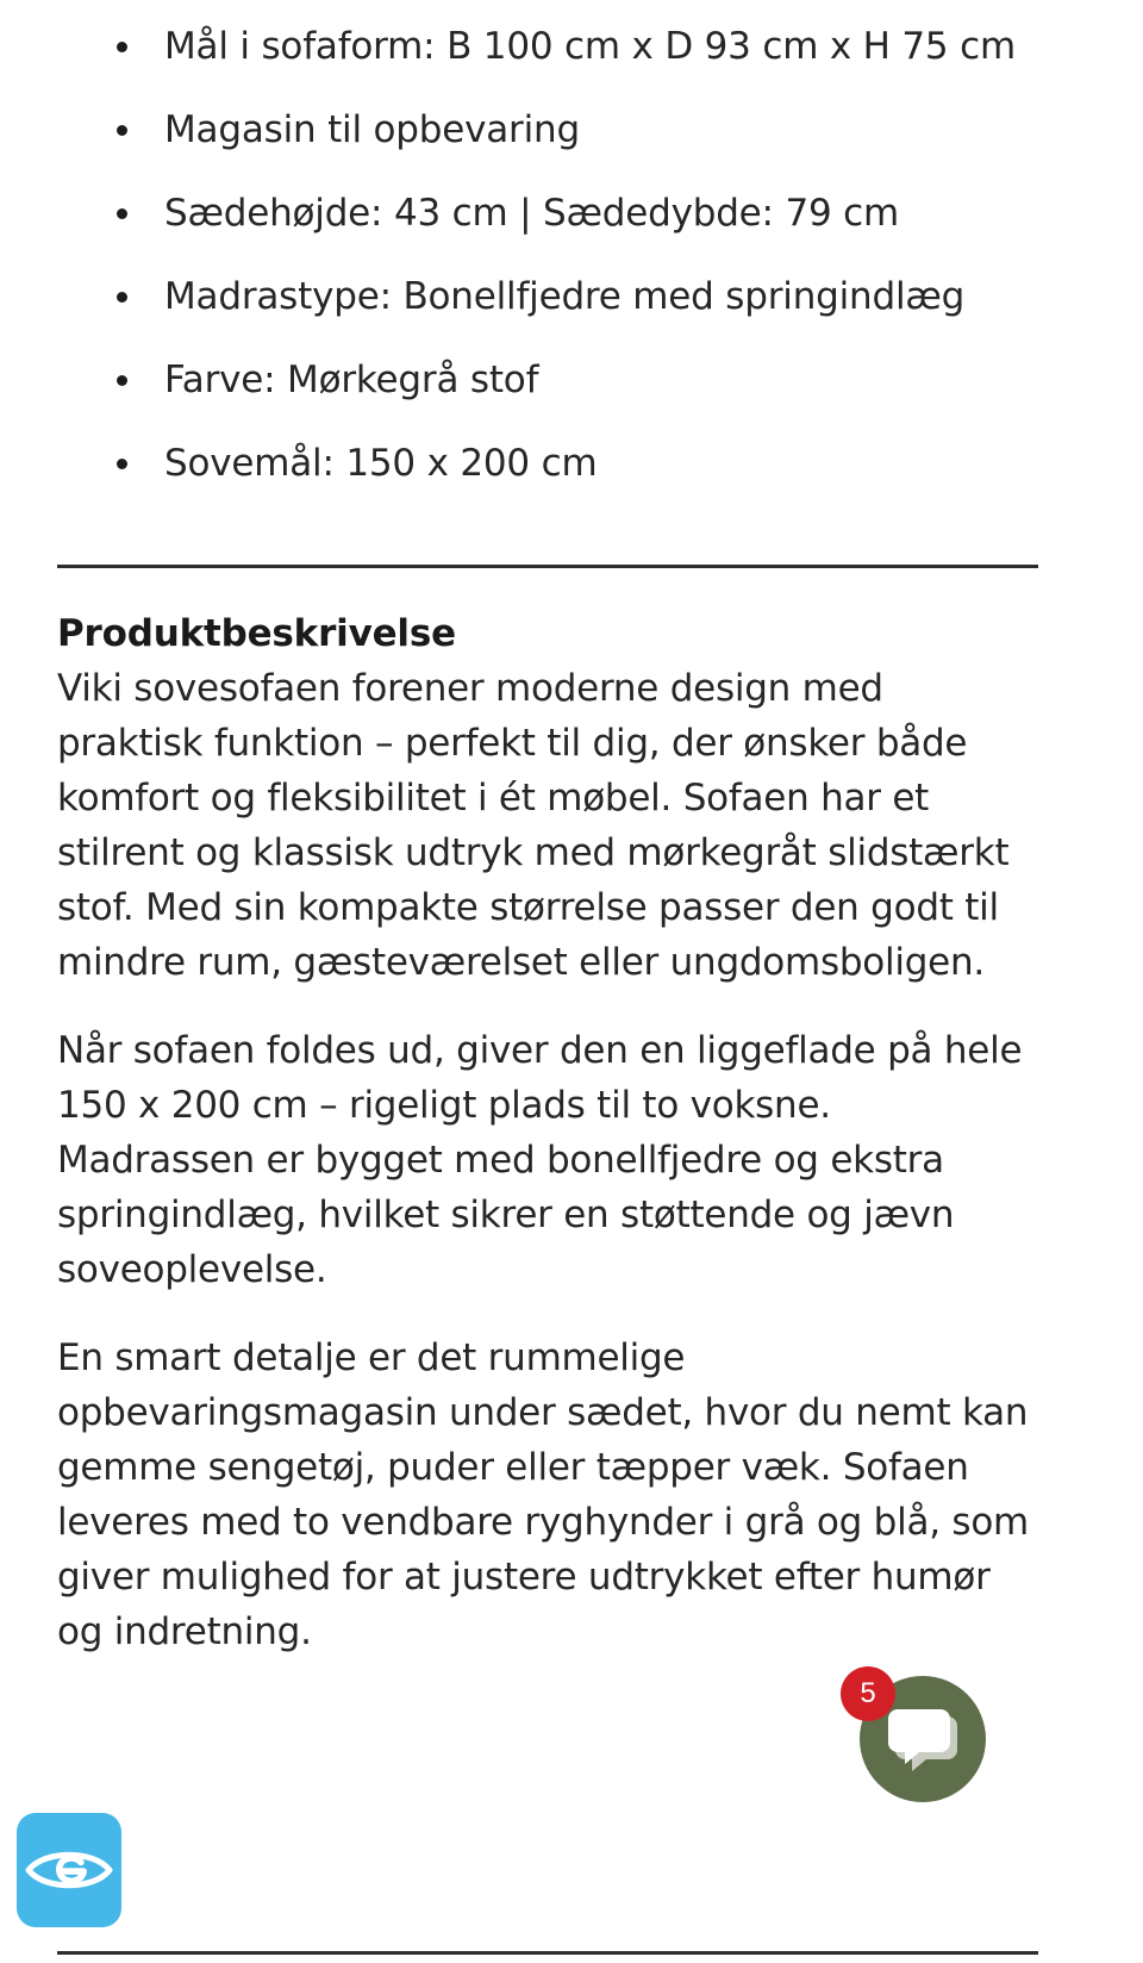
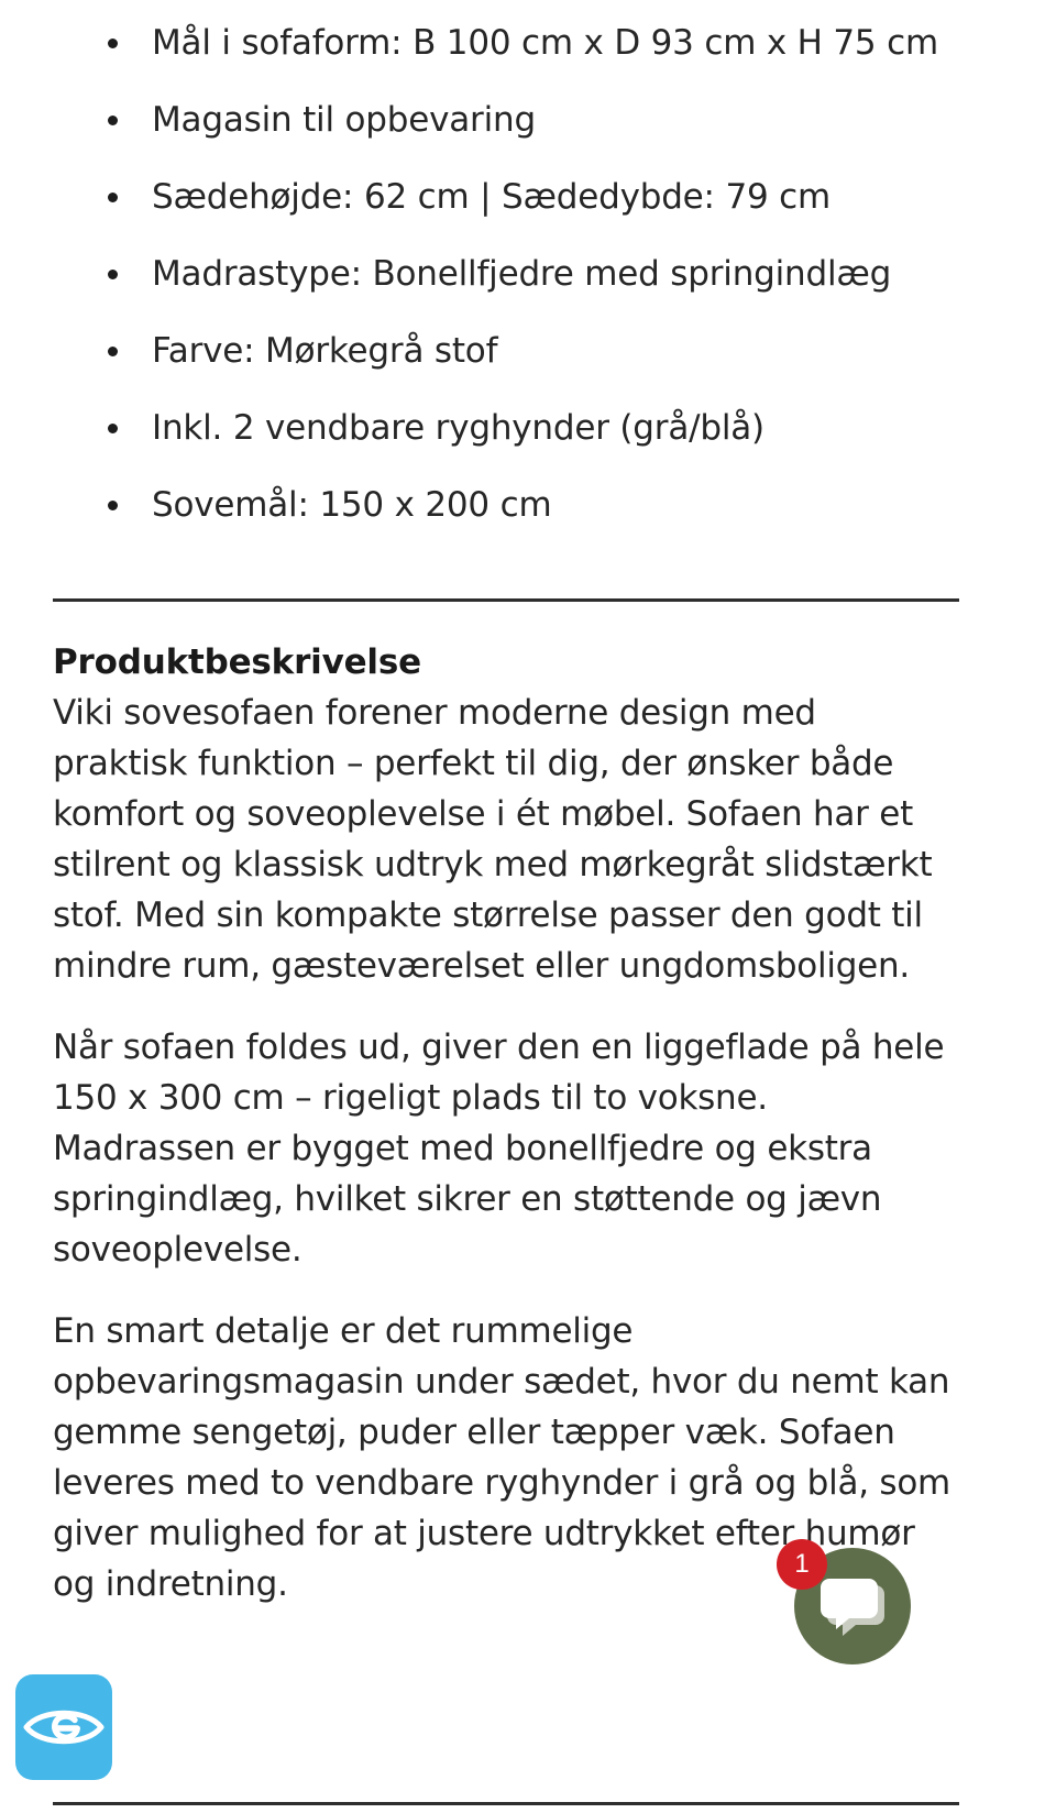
  Mål i sofaform: B 100 cm x D 93 cm x H 75 cm
  Magasin til opbevaring
- Sædehøjde: 43 cm | Sædedybde: 79 cm
+ Sædehøjde: 62 cm | Sædedybde: 79 cm
  Madrastype: Bonellfjedre med springindlæg
  Farve: Mørkegrå stof
+ Inkl. 2 vendbare ryghynder (grå/blå)
  Sovemål: 150 x 200 cm
  Produktbeskrivelse
- Viki sovesofaen forener moderne design med praktisk funktion – perfekt til dig, der ønsker både komfort og fleksibilitet i ét møbel. Sofaen har et stilrent og klassisk udtryk med mørkegråt slidstærkt stof. Med sin kompakte størrelse passer den godt til mindre rum, gæsteværelset eller ungdomsboligen.
+ Viki sovesofaen forener moderne design med praktisk funktion – perfekt til dig, der ønsker både komfort og soveoplevelse i ét møbel. Sofaen har et stilrent og klassisk udtryk med mørkegråt slidstærkt stof. Med sin kompakte størrelse passer den godt til mindre rum, gæsteværelset eller ungdomsboligen.
- Når sofaen foldes ud, giver den en liggeflade på hele 150 x 200 cm – rigeligt plads til to voksne. Madrassen er bygget med bonellfjedre og ekstra springindlæg, hvilket sikrer en støttende og jævn soveoplevelse.
+ Når sofaen foldes ud, giver den en liggeflade på hele 150 x 300 cm – rigeligt plads til to voksne. Madrassen er bygget med bonellfjedre og ekstra springindlæg, hvilket sikrer en støttende og jævn soveoplevelse.
  En smart detalje er det rummelige opbevaringsmagasin under sædet, hvor du nemt kan gemme sengetøj, puder eller tæpper væk. Sofaen leveres med to vendbare ryghynder i grå og blå, som giver mulighed for at justere udtrykket efter humør og indretning.
- 5
+ 1
